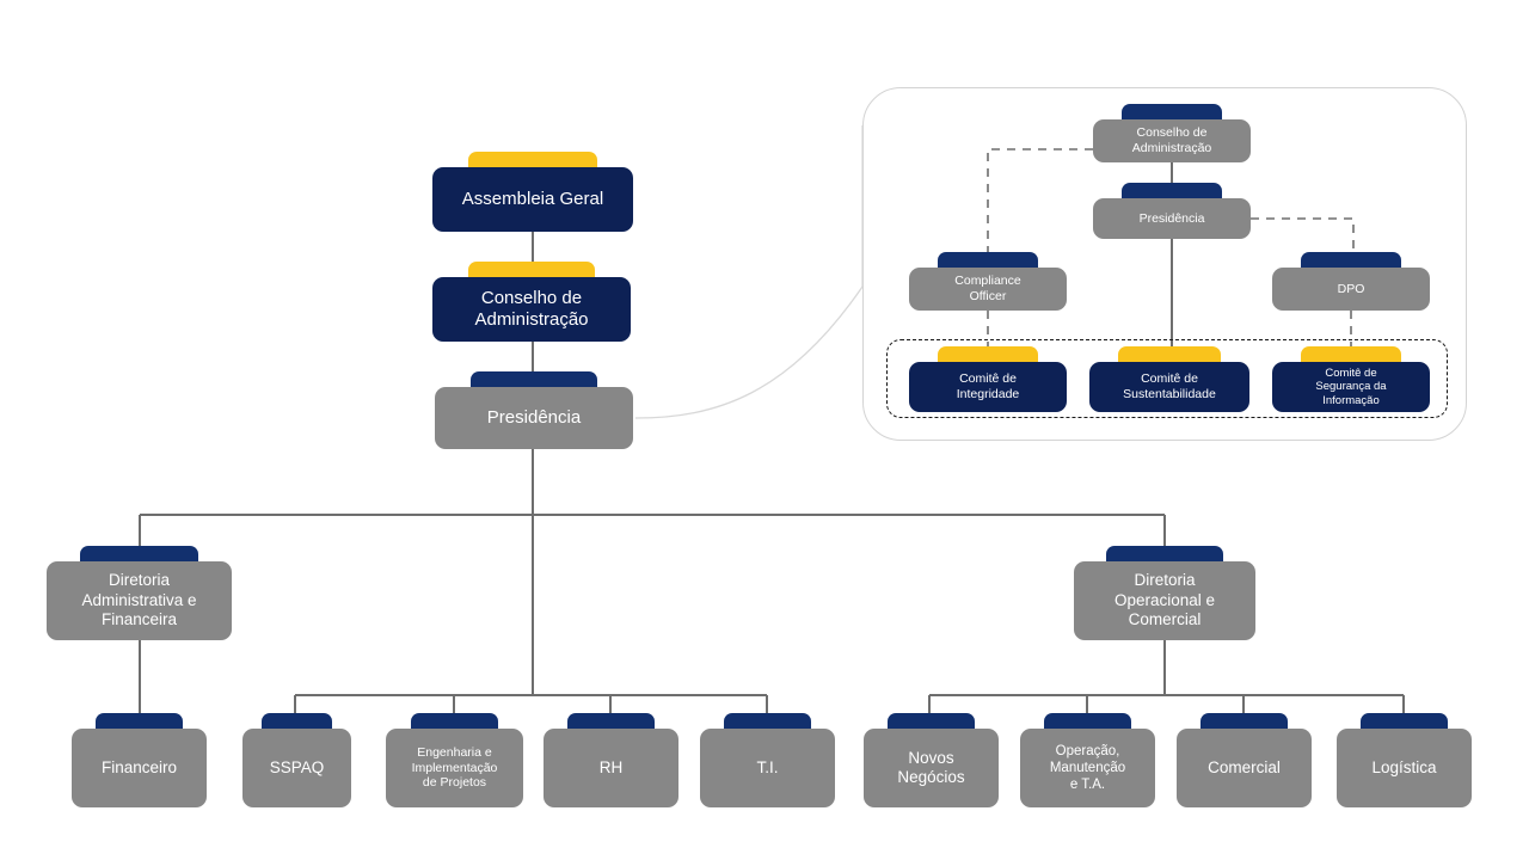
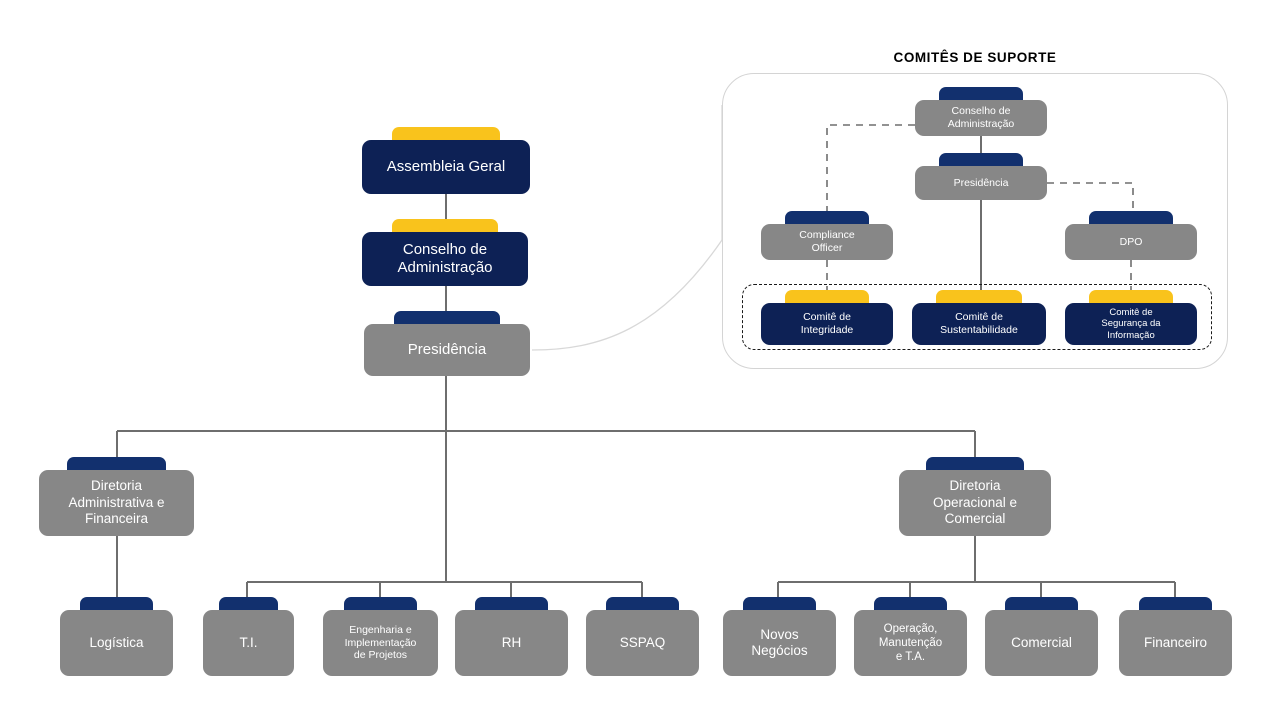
+ COMITÊS DE SUPORTE
  Assembleia Geral
  Conselho de
  Administração
  Presidência
  Diretoria
  Administrativa e
  Financeira
  Diretoria
  Operacional e
  Comercial
- Financeiro
+ Logística
- SSPAQ
+ T.I.
  Engenharia e
  Implementação
  de Projetos
  RH
- T.I.
+ SSPAQ
  Novos
  Negócios
  Operação,
  Manutenção
  e T.A.
  Comercial
- Logística
+ Financeiro
  Conselho de
  Administração
  Presidência
  Compliance
  Officer
  DPO
  Comitê de
  Integridade
  Comitê de
  Sustentabilidade
  Comitê de
  Segurança da
  Informação
